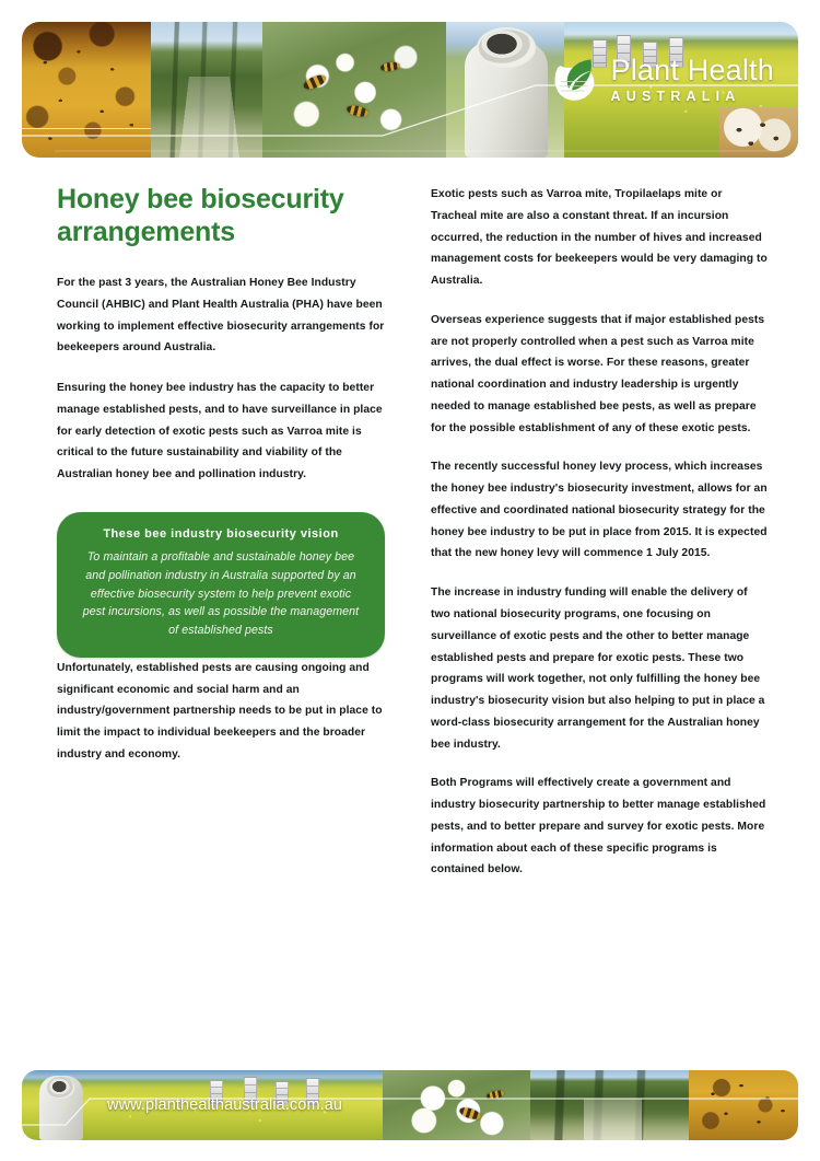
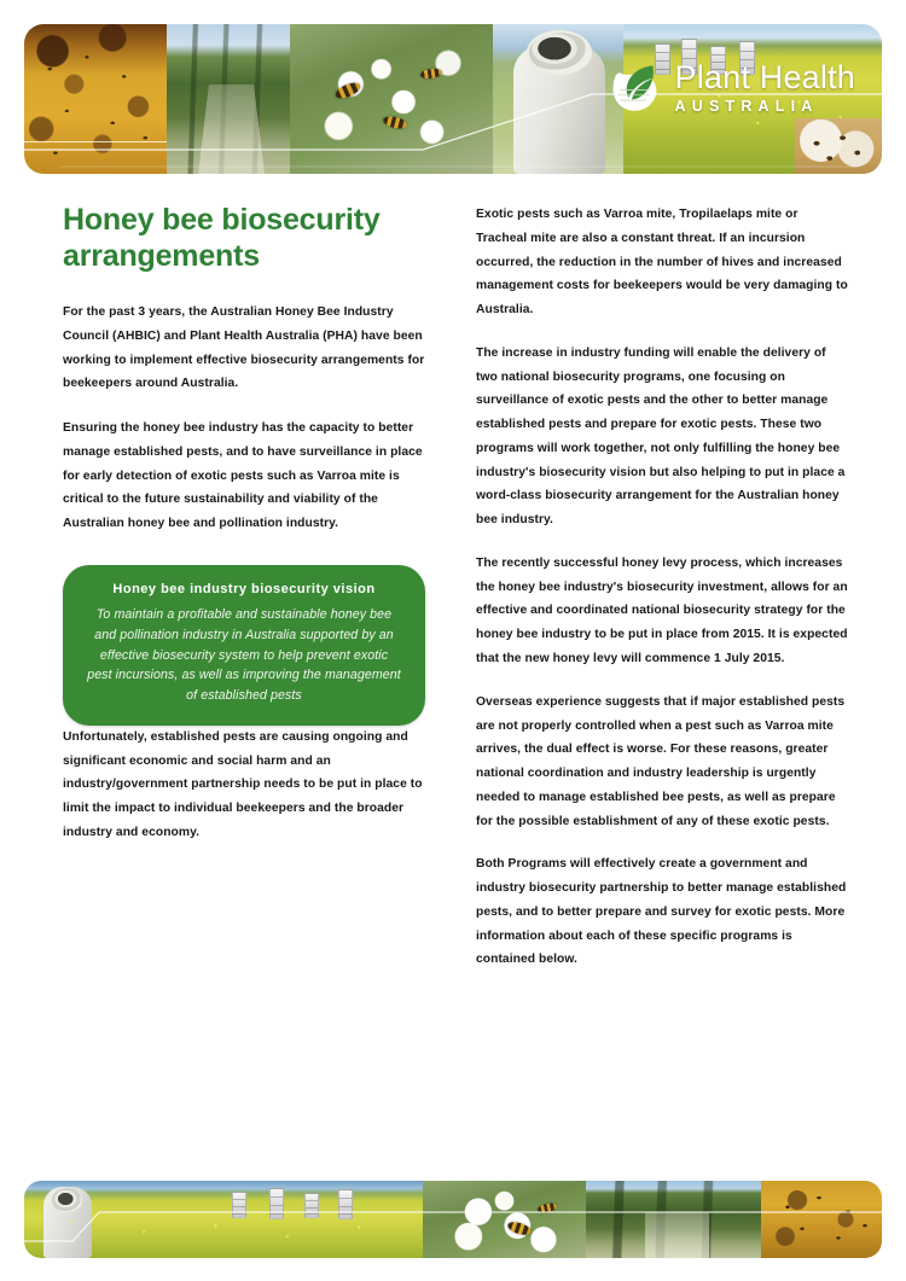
  Plant Health
  AUSTRALIA
  Honey bee biosecurity arrangements
  For the past 3 years, the Australian Honey Bee Industry Council (AHBIC) and Plant Health Australia (PHA) have been working to implement effective biosecurity arrangements for beekeepers around Australia.
  Ensuring the honey bee industry has the capacity to better manage established pests, and to have surveillance in place for early detection of exotic pests such as Varroa mite is critical to the future sustainability and viability of the Australian honey bee and pollination industry.
- These bee industry biosecurity vision
+ Honey bee industry biosecurity vision
- To maintain a profitable and sustainable honey bee and pollination industry in Australia supported by an effective biosecurity system to help prevent exotic pest incursions, as well as possible the management of established pests
+ To maintain a profitable and sustainable honey bee and pollination industry in Australia supported by an effective biosecurity system to help prevent exotic pest incursions, as well as improving the management of established pests
  Unfortunately, established pests are causing ongoing and significant economic and social harm and an industry/government partnership needs to be put in place to limit the impact to individual beekeepers and the broader industry and economy.
  Exotic pests such as Varroa mite, Tropilaelaps mite or Tracheal mite are also a constant threat. If an incursion occurred, the reduction in the number of hives and increased management costs for beekeepers would be very damaging to Australia.
- Overseas experience suggests that if major established pests are not properly controlled when a pest such as Varroa mite arrives, the dual effect is worse. For these reasons, greater national coordination and industry leadership is urgently needed to manage established bee pests, as well as prepare for the possible establishment of any of these exotic pests.
+ The increase in industry funding will enable the delivery of two national biosecurity programs, one focusing on surveillance of exotic pests and the other to better manage established pests and prepare for exotic pests. These two programs will work together, not only fulfilling the honey bee industry's biosecurity vision but also helping to put in place a word-class biosecurity arrangement for the Australian honey bee industry.
  The recently successful honey levy process, which increases the honey bee industry's biosecurity investment, allows for an effective and coordinated national biosecurity strategy for the honey bee industry to be put in place from 2015. It is expected that the new honey levy will commence 1 July 2015.
- The increase in industry funding will enable the delivery of two national biosecurity programs, one focusing on surveillance of exotic pests and the other to better manage established pests and prepare for exotic pests. These two programs will work together, not only fulfilling the honey bee industry's biosecurity vision but also helping to put in place a word-class biosecurity arrangement for the Australian honey bee industry.
+ Overseas experience suggests that if major established pests are not properly controlled when a pest such as Varroa mite arrives, the dual effect is worse. For these reasons, greater national coordination and industry leadership is urgently needed to manage established bee pests, as well as prepare for the possible establishment of any of these exotic pests.
  Both Programs will effectively create a government and industry biosecurity partnership to better manage established pests, and to better prepare and survey for exotic pests. More information about each of these specific programs is contained below.
- www.planthealthaustralia.com.au
